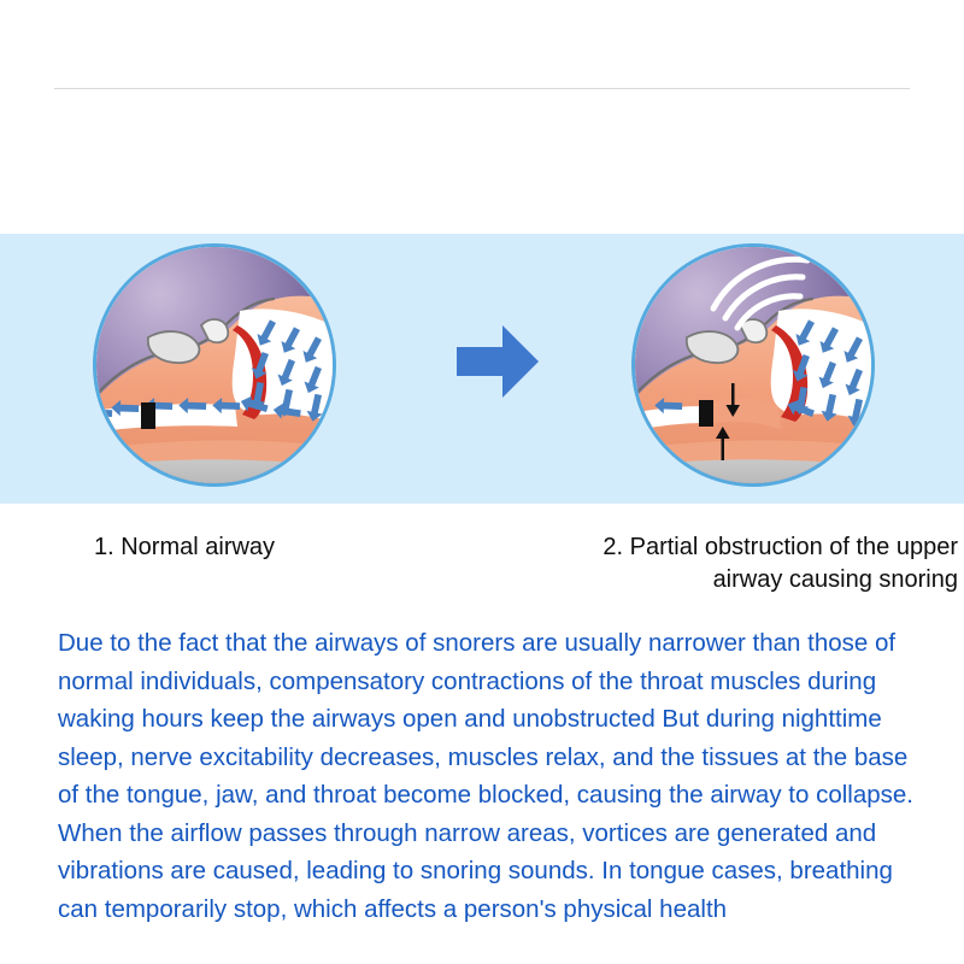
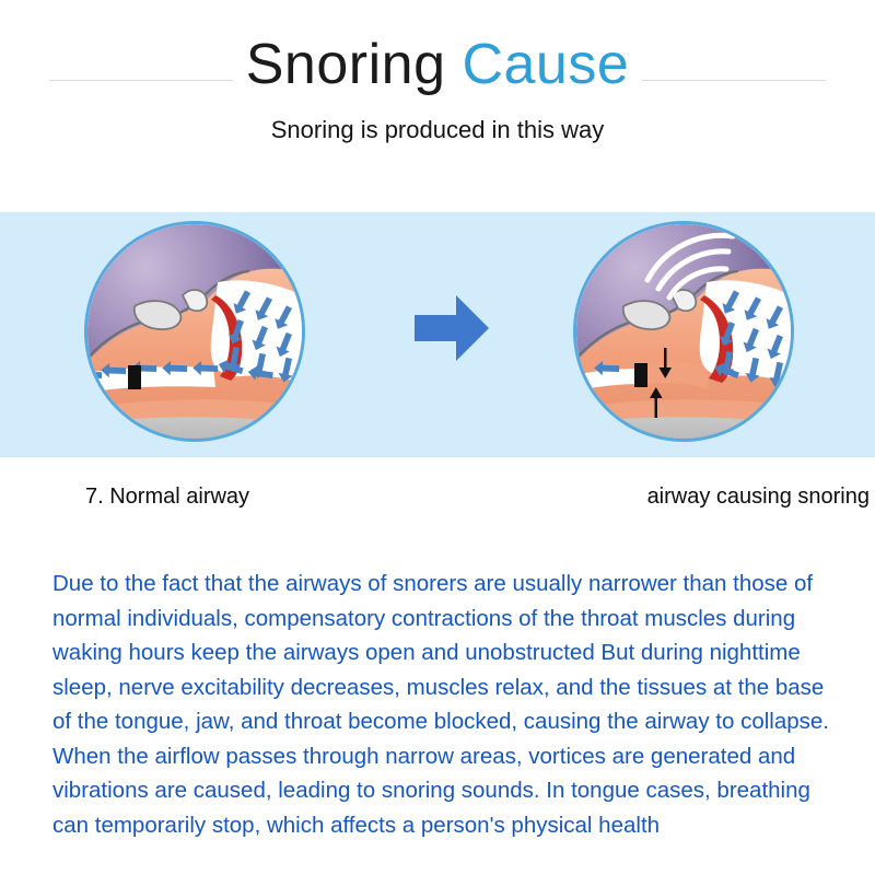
+ Snoring Cause
+ Snoring is produced in this way
- 1. Normal airway
+ 7. Normal airway
- 2. Partial obstruction of the upper
  airway causing snoring
  Due to the fact that the airways of snorers are usually narrower than those of normal individuals, compensatory contractions of the throat muscles during waking hours keep the airways open and unobstructed But during nighttime sleep, nerve excitability decreases, muscles relax, and the tissues at the base of the tongue, jaw, and throat become blocked, causing the airway to collapse. When the airflow passes through narrow areas, vortices are generated and vibrations are caused, leading to snoring sounds. In tongue cases, breathing can temporarily stop, which affects a person's physical health
